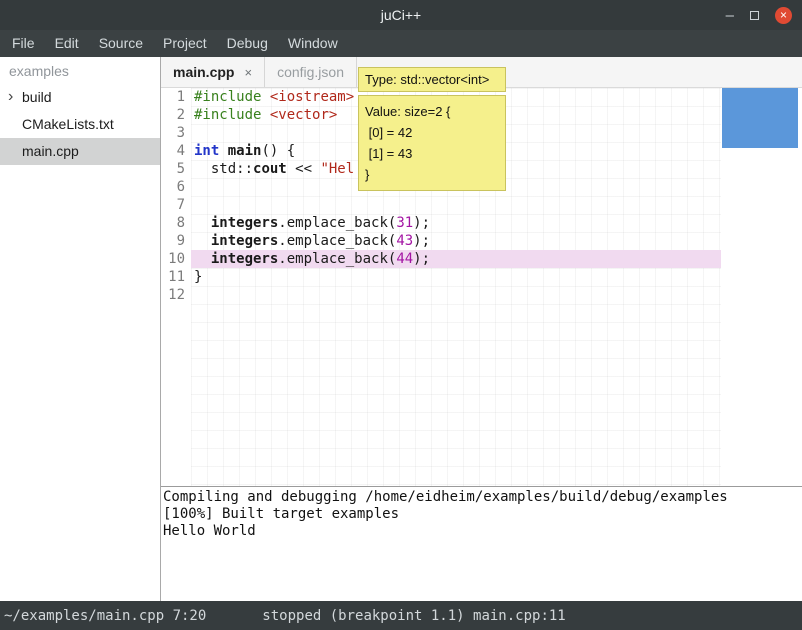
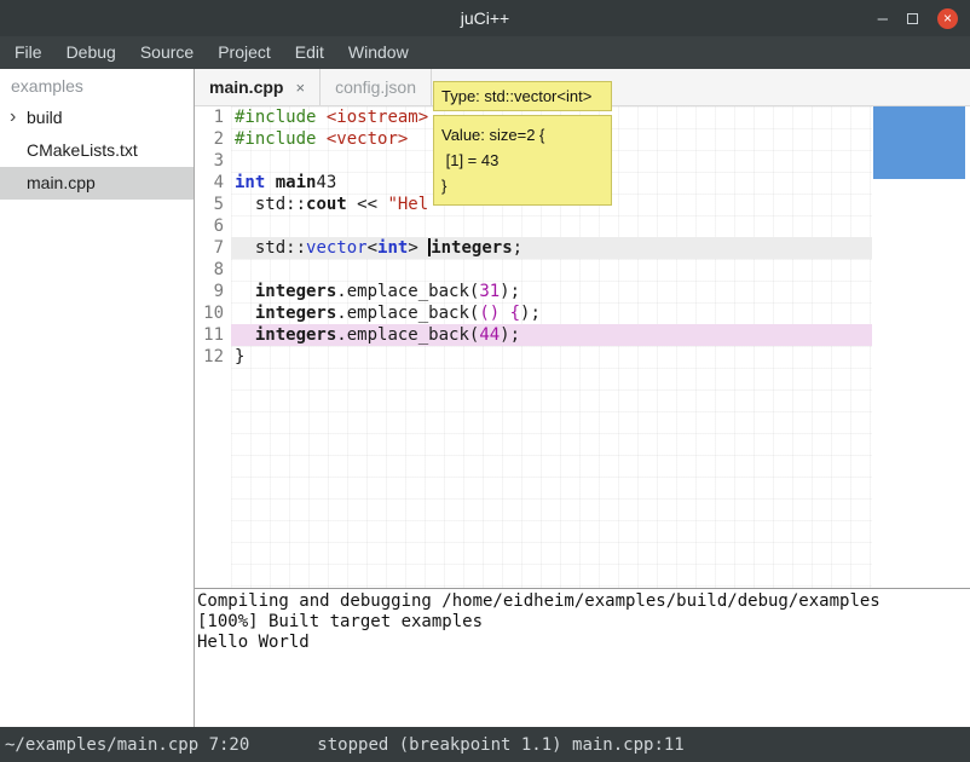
  juCi++
  –
  ×
  File
- Edit
+ Debug
  Source
  Project
- Debug
+ Edit
  Window
  examples
  ›
  build
  CMakeLists.txt
  main.cpp
  main.cpp
  ×
  config.json
  1
  2
  3
  4
  5
  6
  7
  8
  9
  10
  11
  12
  #include <iostream>
  #include <vector>
- int main() {
+ int main43
  std::cout << "Hel
+ std::vector<int> integers;
  integers.emplace_back(31);
- integers.emplace_back(43);
+ integers.emplace_back(() {);
  integers.emplace_back(44);
  }
  Compiling and debugging /home/eidheim/examples/build/debug/examples
  [100%] Built target examples
  Hello World
  ~/examples/main.cpp 7:20
  stopped (breakpoint 1.1) main.cpp:11
  Type: std::vector<int>
  Value: size=2 {
- [0] = 42
  [1] = 43
  }
